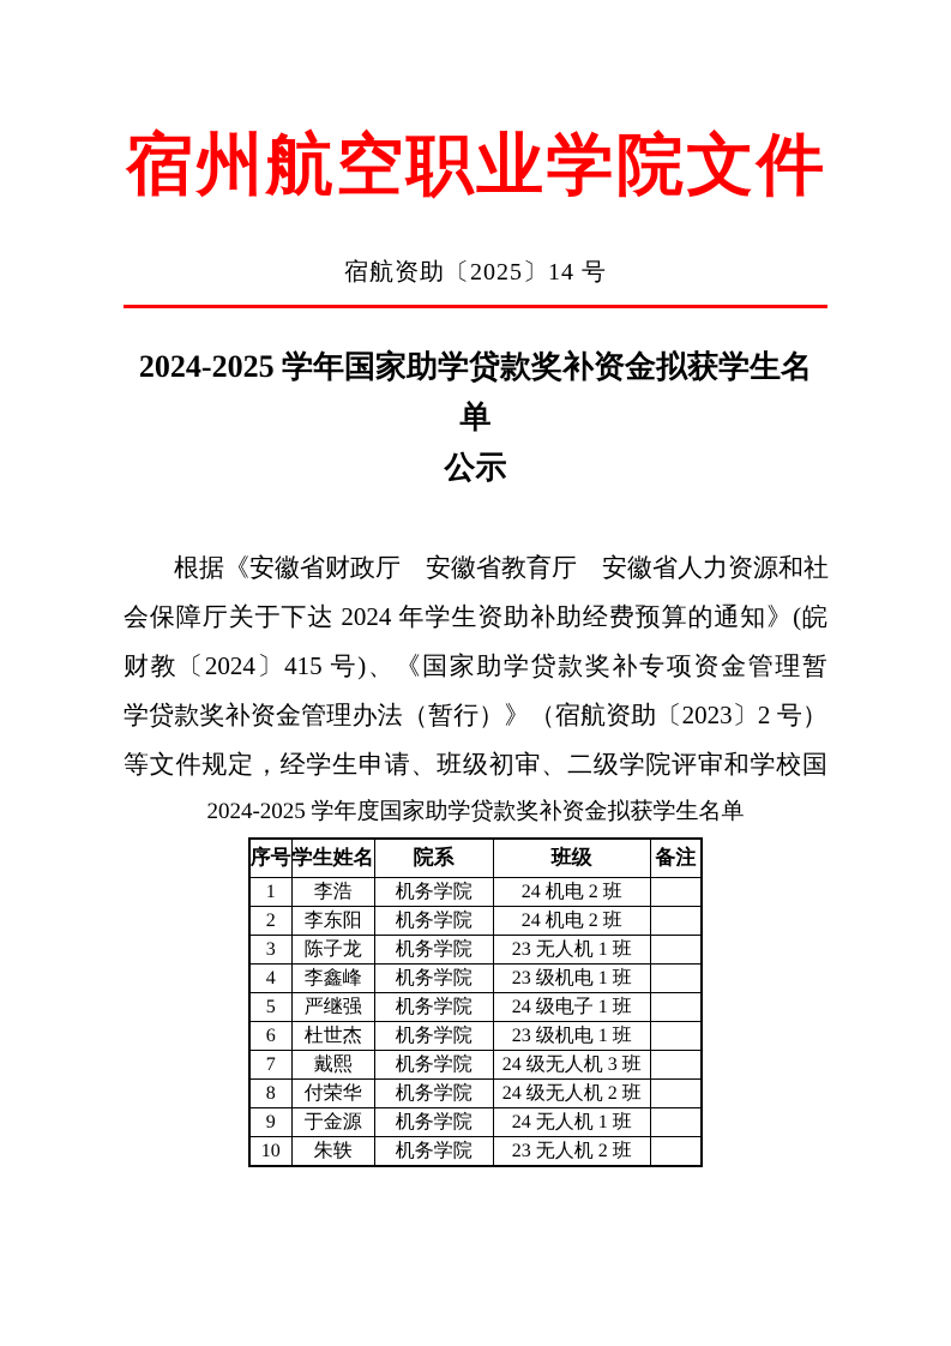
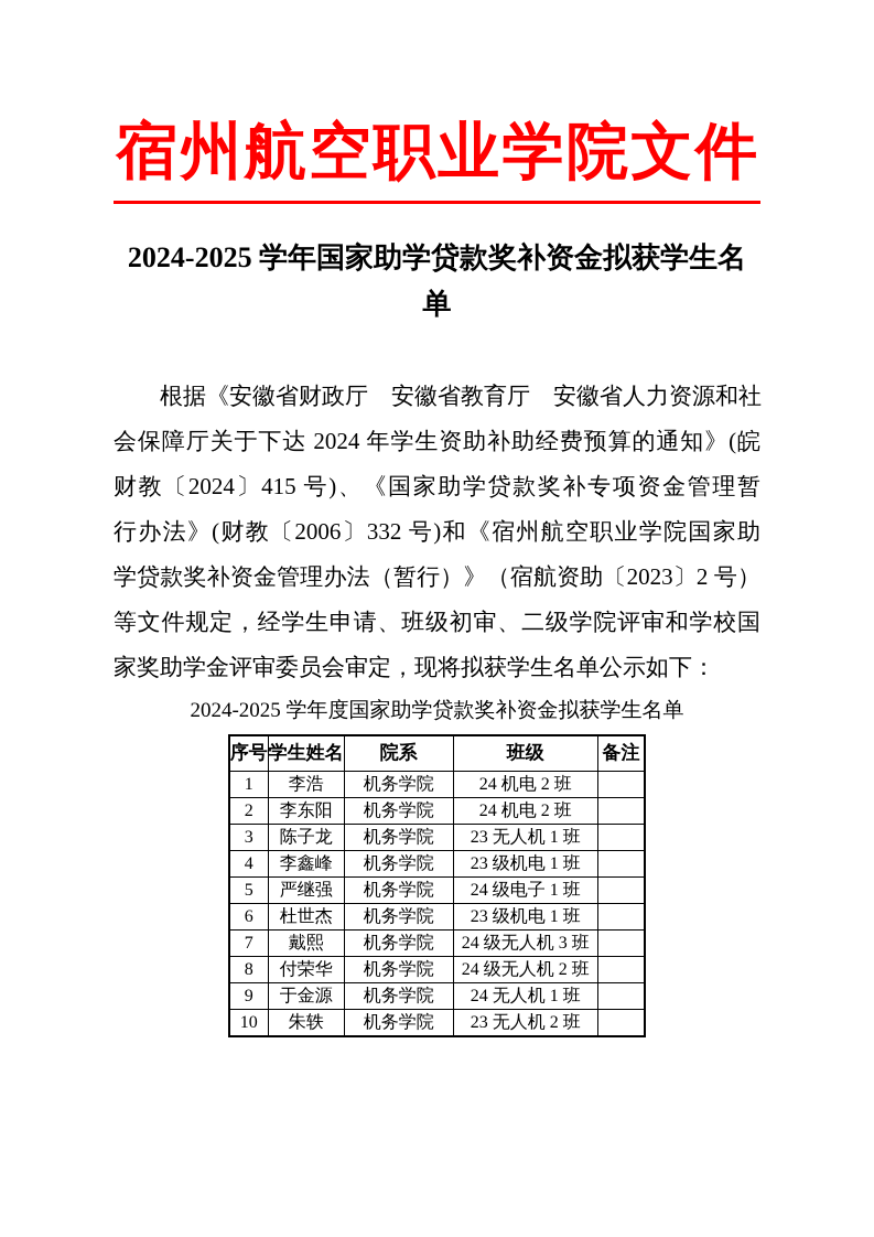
  宿州航空职业学院文件
- 宿航资助〔2025〕14 号
  2024-2025 学年国家助学贷款奖补资金拟获学生名单
- 公示
  根据《安徽省财政厅 安徽省教育厅 安徽省人力资源和社
  会保障厅关于下达 2024 年学生资助补助经费预算的通知》(皖
  财教〔2024〕415 号)、《国家助学贷款奖补专项资金管理暂
+ 行办法》(财教〔2006〕332 号)和《宿州航空职业学院国家助
  学贷款奖补资金管理办法（暂行）》（宿航资助〔2023〕2 号）
  等文件规定，经学生申请、班级初审、二级学院评审和学校国
+ 家奖助学金评审委员会审定，现将拟获学生名单公示如下：
  2024-2025 学年度国家助学贷款奖补资金拟获学生名单
  序号	学生姓名	院系	班级	备注
  1	李浩	机务学院	24 机电 2 班
  2	李东阳	机务学院	24 机电 2 班
  3	陈子龙	机务学院	23 无人机 1 班
  4	李鑫峰	机务学院	23 级机电 1 班
  5	严继强	机务学院	24 级电子 1 班
  6	杜世杰	机务学院	23 级机电 1 班
  7	戴熙	机务学院	24 级无人机 3 班
  8	付荣华	机务学院	24 级无人机 2 班
  9	于金源	机务学院	24 无人机 1 班
  10	朱轶	机务学院	23 无人机 2 班
